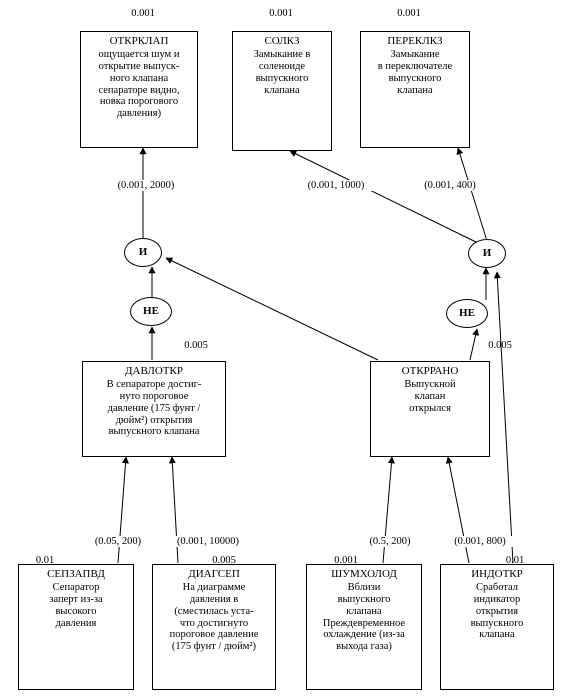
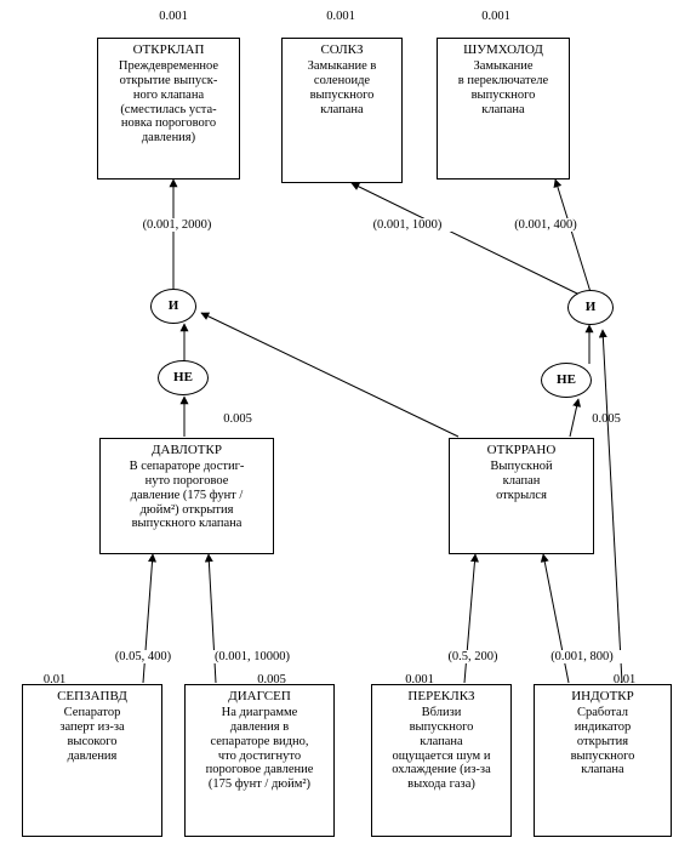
  0.001
  0.001
  0.001
  ОТКРКЛАП
- ощущается шум и
+ Преждевременное
  открытие выпуск-
  ного клапана
- сепараторе видно,
+ (сместилась уста-
  новка порогового
  давления)
  СОЛКЗ
  Замыкание в
  соленоиде
  выпускного
  клапана
- ПЕРЕКЛКЗ
+ ШУМХОЛОД
  Замыкание
  в переключателе
  выпускного
  клапана
  (0.001, 2000)
  (0.001, 1000)
  (0.001, 400)
  И
  НЕ
  И
  НЕ
  0.005
  0.005
  ДАВЛОТКР
  В сепараторе достиг-
  нуто пороговое
  давление (175 фунт /
  дюйм²) открытия
  выпускного клапана
  ОТКРРАНО
  Выпускной
  клапан
  открылся
- (0.05, 200)
+ (0.05, 400)
  (0.001, 10000)
  (0.5, 200)
  (0.001, 800)
  0.01
  0.005
  0.001
  0.01
  СЕПЗАПВД
  Сепаратор
  заперт из-за
  высокого
  давления
  ДИАГСЕП
  На диаграмме
  давления в
- (сместилась уста-
+ сепараторе видно,
  что достигнуто
  пороговое давление
  (175 фунт / дюйм²)
- ШУМХОЛОД
+ ПЕРЕКЛКЗ
  Вблизи
  выпускного
  клапана
- Преждевременное
+ ощущается шум и
  охлаждение (из-за
  выхода газа)
  ИНДОТКР
  Сработал
  индикатор
  открытия
  выпускного
  клапана
